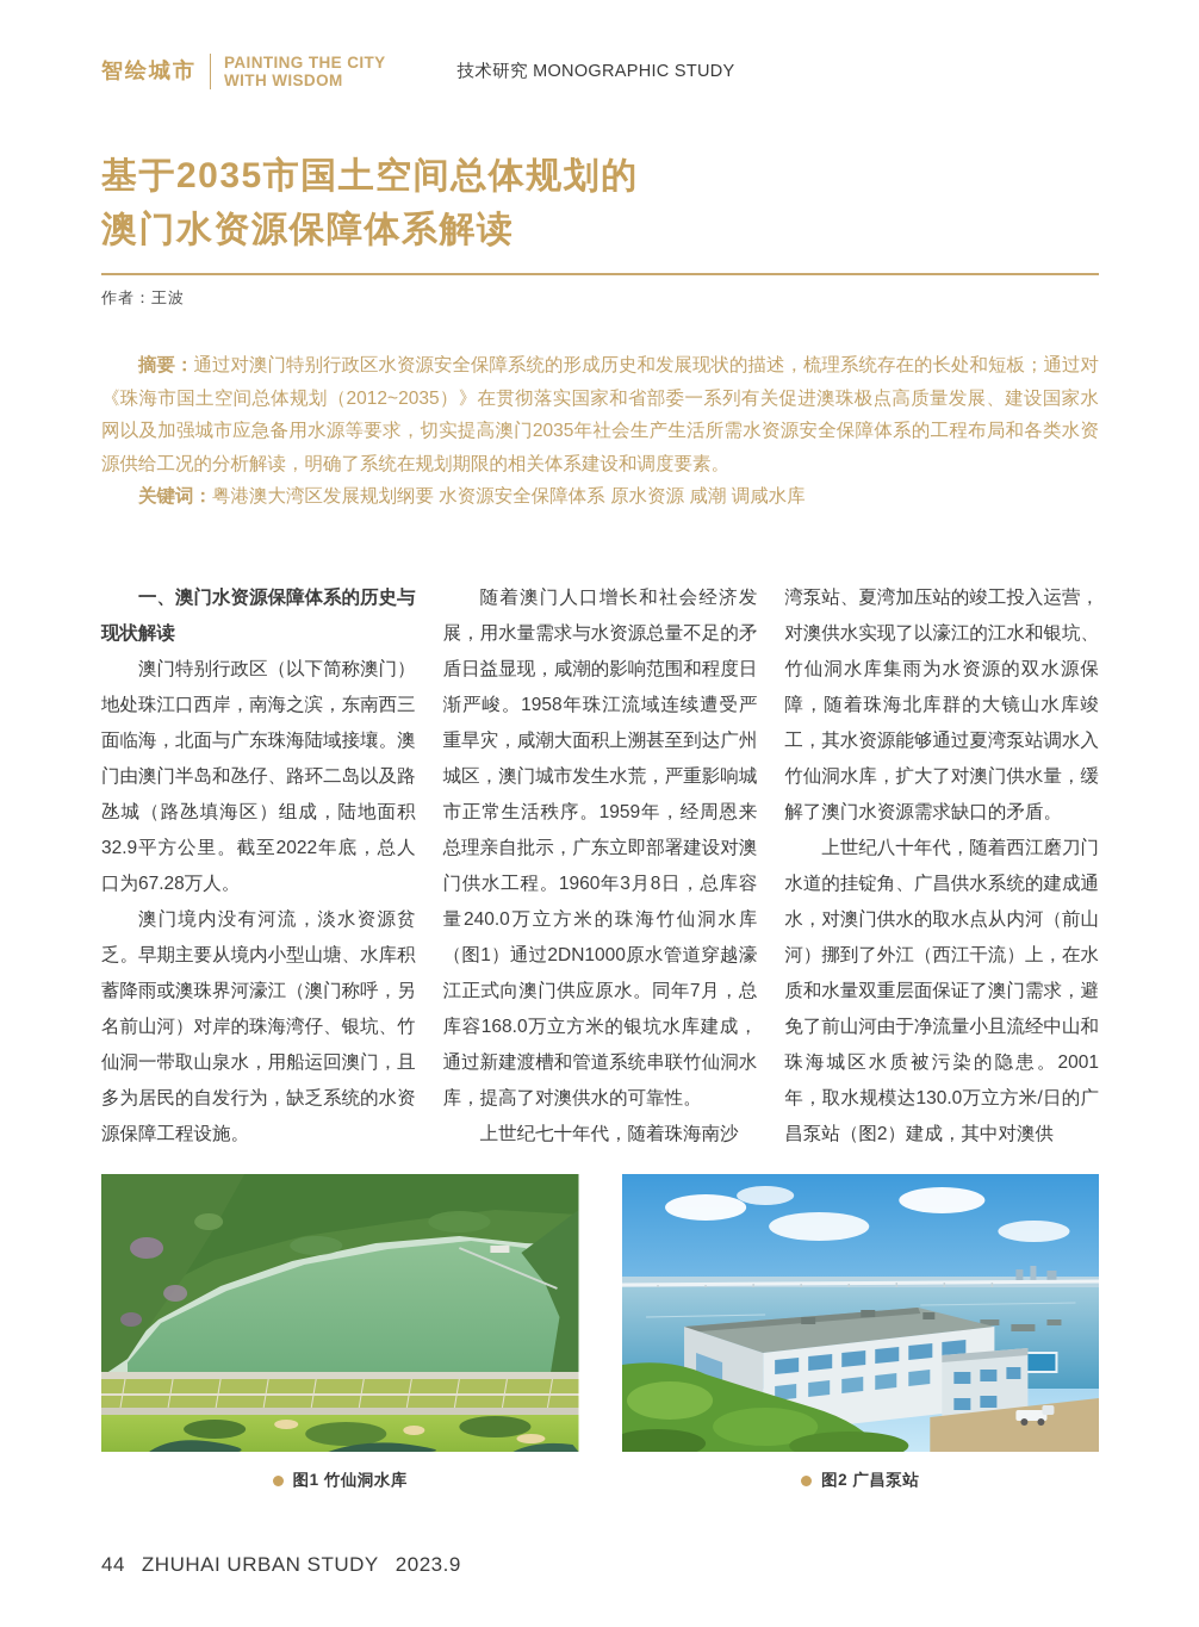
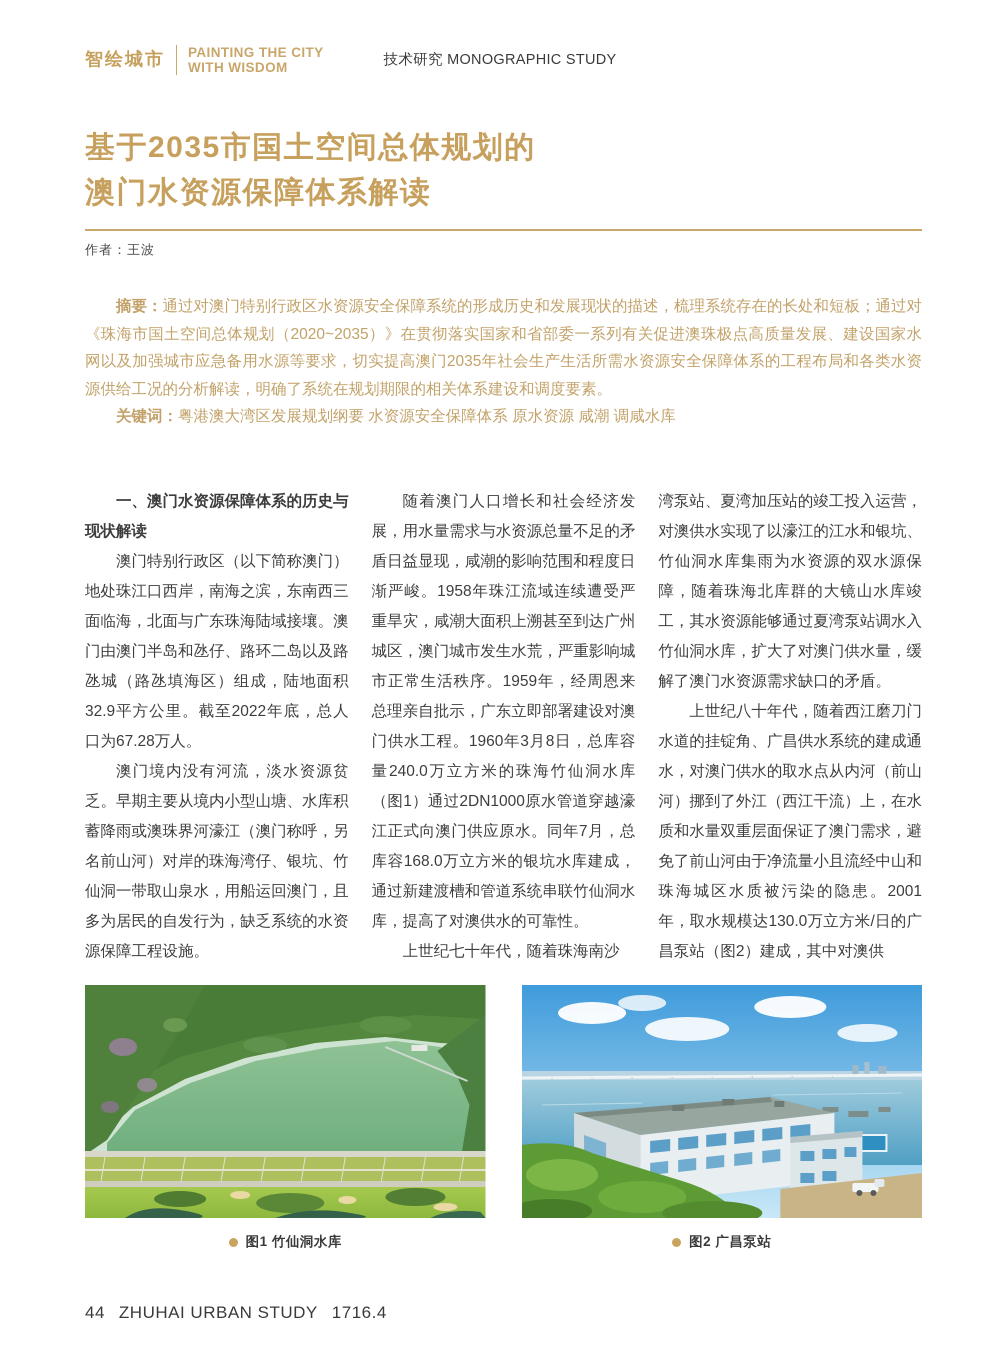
  智绘城市
  PAINTING THE CITY
  WITH WISDOM
  技术研究 MONOGRAPHIC STUDY
  基于2035市国土空间总体规划的
  澳门水资源保障体系解读
  作者：王波
- 摘要：通过对澳门特别行政区水资源安全保障系统的形成历史和发展现状的描述，梳理系统存在的长处和短板；通过对《珠海市国土空间总体规划（2012~2035）》在贯彻落实国家和省部委一系列有关促进澳珠极点高质量发展、建设国家水网以及加强城市应急备用水源等要求，切实提高澳门2035年社会生产生活所需水资源安全保障体系的工程布局和各类水资源供给工况的分析解读，明确了系统在规划期限的相关体系建设和调度要素。
+ 摘要：通过对澳门特别行政区水资源安全保障系统的形成历史和发展现状的描述，梳理系统存在的长处和短板；通过对《珠海市国土空间总体规划（2020~2035）》在贯彻落实国家和省部委一系列有关促进澳珠极点高质量发展、建设国家水网以及加强城市应急备用水源等要求，切实提高澳门2035年社会生产生活所需水资源安全保障体系的工程布局和各类水资源供给工况的分析解读，明确了系统在规划期限的相关体系建设和调度要素。
  关键词：粤港澳大湾区发展规划纲要 水资源安全保障体系 原水资源 咸潮 调咸水库
  一、澳门水资源保障体系的历史与现状解读
  澳门特别行政区（以下简称澳门）地处珠江口西岸，南海之滨，东南西三面临海，北面与广东珠海陆域接壤。澳门由澳门半岛和氹仔、路环二岛以及路氹城（路氹填海区）组成，陆地面积32.9平方公里。截至2022年底，总人口为67.28万人。
  澳门境内没有河流，淡水资源贫乏。早期主要从境内小型山塘、水库积蓄降雨或澳珠界河濠江（澳门称呼，另名前山河）对岸的珠海湾仔、银坑、竹仙洞一带取山泉水，用船运回澳门，且多为居民的自发行为，缺乏系统的水资源保障工程设施。
  随着澳门人口增长和社会经济发展，用水量需求与水资源总量不足的矛盾日益显现，咸潮的影响范围和程度日渐严峻。1958年珠江流域连续遭受严重旱灾，咸潮大面积上溯甚至到达广州城区，澳门城市发生水荒，严重影响城市正常生活秩序。1959年，经周恩来总理亲自批示，广东立即部署建设对澳门供水工程。1960年3月8日，总库容量240.0万立方米的珠海竹仙洞水库（图1）通过2DN1000原水管道穿越濠江正式向澳门供应原水。同年7月，总库容168.0万立方米的银坑水库建成，通过新建渡槽和管道系统串联竹仙洞水库，提高了对澳供水的可靠性。
  上世纪七十年代，随着珠海南沙
  湾泵站、夏湾加压站的竣工投入运营，对澳供水实现了以濠江的江水和银坑、竹仙洞水库集雨为水资源的双水源保障，随着珠海北库群的大镜山水库竣工，其水资源能够通过夏湾泵站调水入竹仙洞水库，扩大了对澳门供水量，缓解了澳门水资源需求缺口的矛盾。
  上世纪八十年代，随着西江磨刀门水道的挂锭角、广昌供水系统的建成通水，对澳门供水的取水点从内河（前山河）挪到了外江（西江干流）上，在水质和水量双重层面保证了澳门需求，避免了前山河由于净流量小且流经中山和珠海城区水质被污染的隐患。2001年，取水规模达130.0万立方米/日的广昌泵站（图2）建成，其中对澳供
  图1 竹仙洞水库
  图2 广昌泵站
- 44 ZHUHAI URBAN STUDY 2023.9
+ 44 ZHUHAI URBAN STUDY 1716.4
